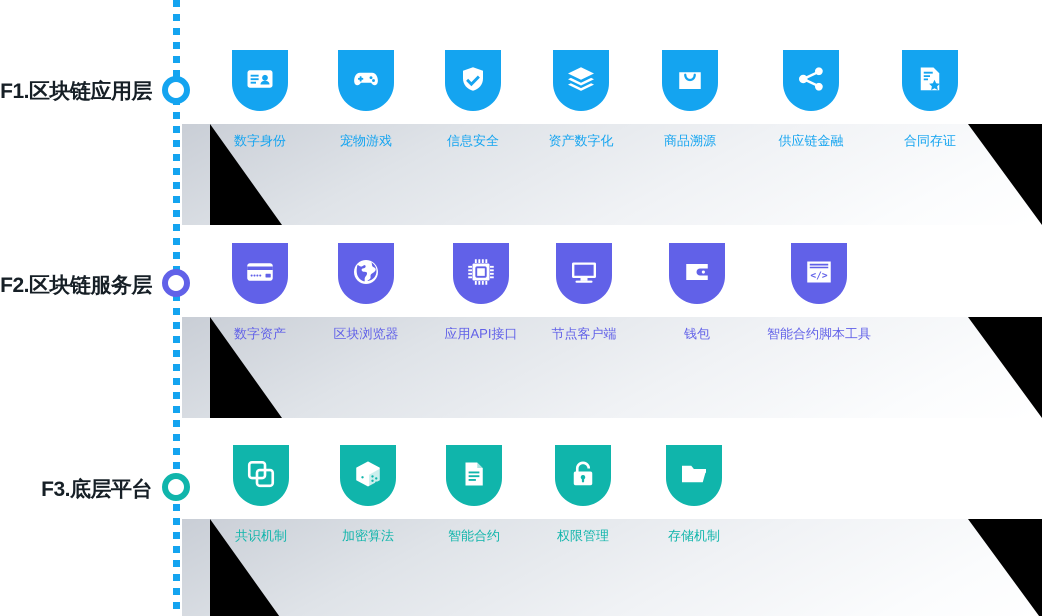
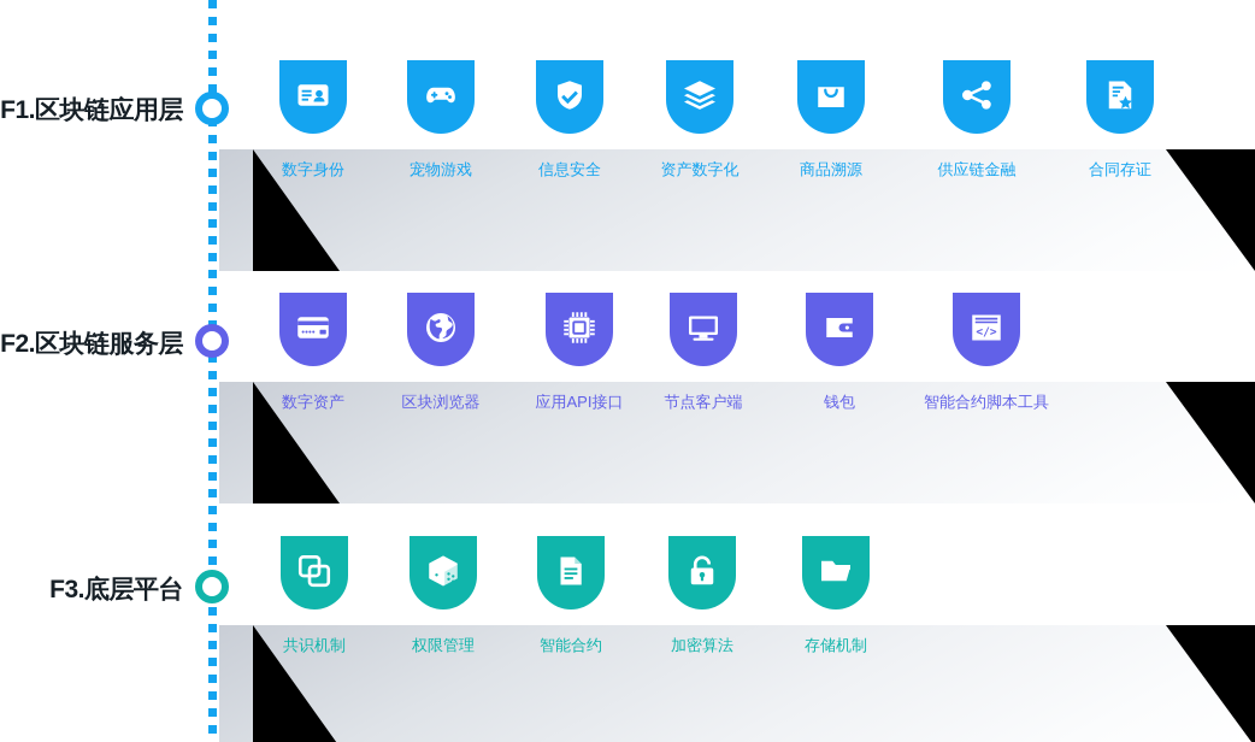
  F1.区块链应用层
  F2.区块链服务层
  F3.底层平台
  数字身份
  宠物游戏
  信息安全
  资产数字化
  商品溯源
  供应链金融
  合同存证
  数字资产
  区块浏览器
  应用API接口
  节点客户端
  钱包
  </>
  智能合约脚本工具
  共识机制
- 加密算法
+ 权限管理
  智能合约
- 权限管理
+ 加密算法
  存储机制
